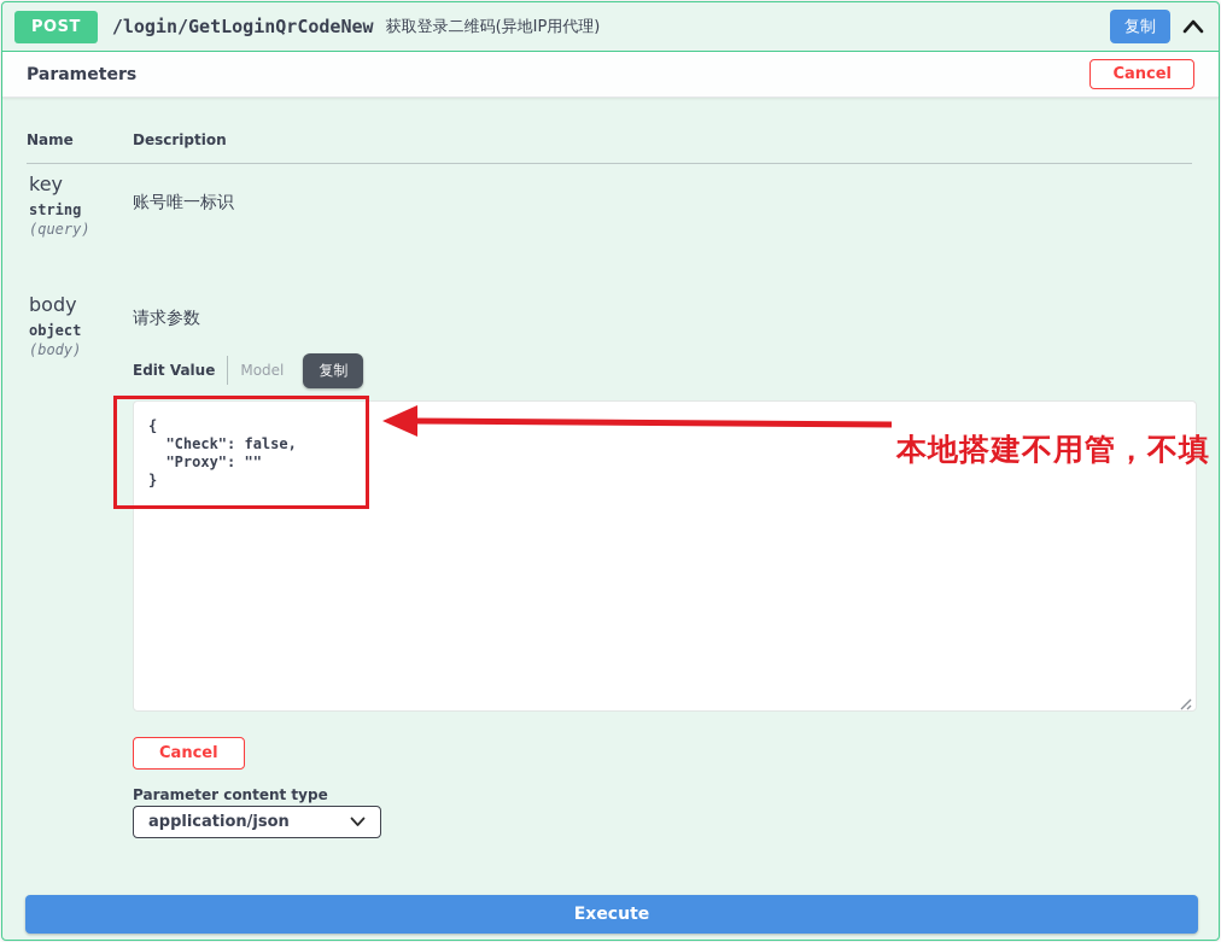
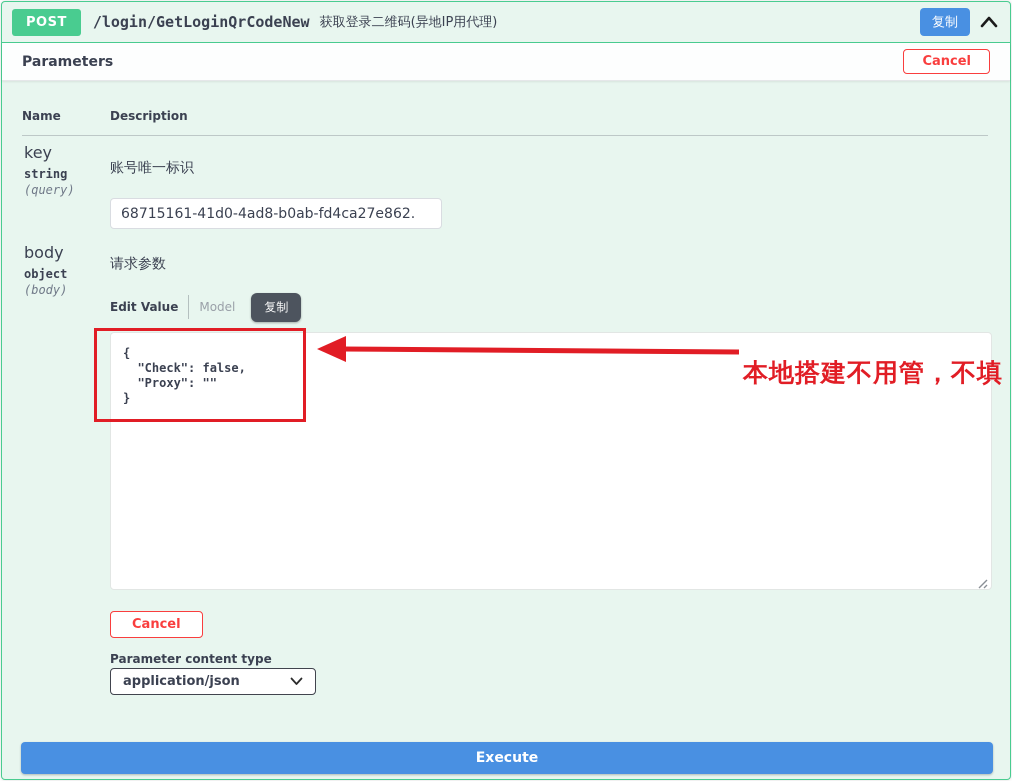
  POST
  /login/GetLoginQrCodeNew
  获取登录二维码(异地IP用代理)
  复制
  Parameters
  Cancel
  Name
  Description
  key
  string
  (query)
  账号唯一标识
+ 68715161-41d0-4ad8-b0ab-fd4ca27e862.
  body
  object
  (body)
  请求参数
  Edit Value
  Model
  复制
  {
  "Check": false,
  "Proxy": ""
  }
  本地搭建不用管，不填
  Cancel
  Parameter content type
  application/json
  Execute
